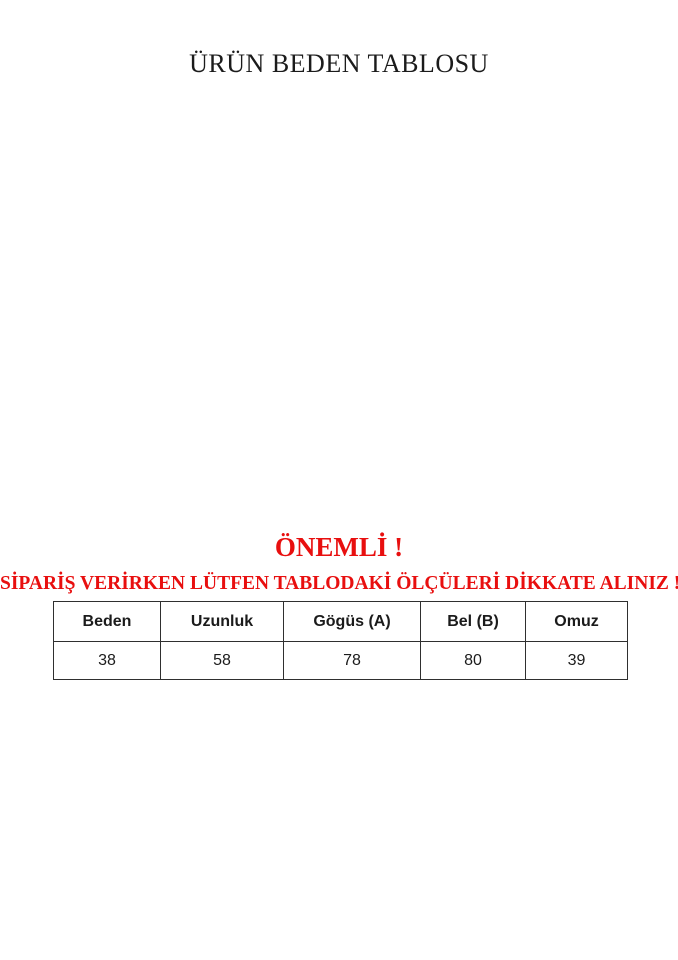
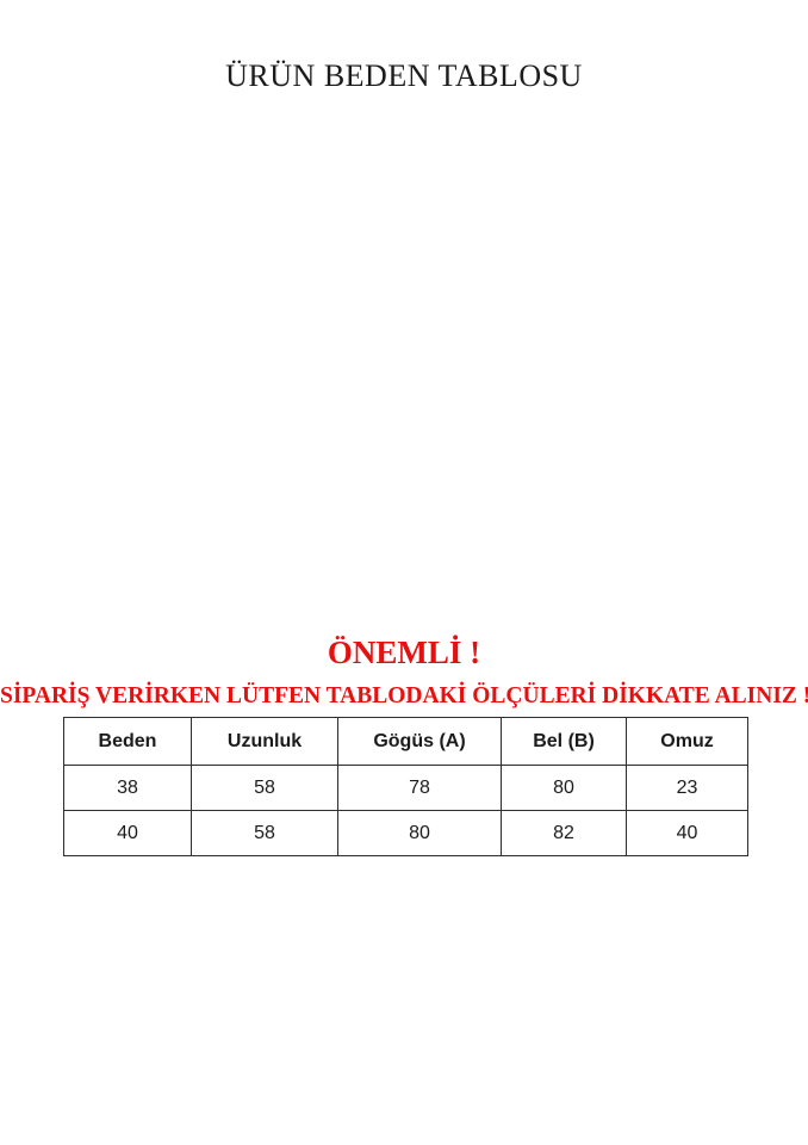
  ÜRÜN BEDEN TABLOSU
  ÖNEMLİ !
  SİPARİŞ VERİRKEN LÜTFEN TABLODAKİ ÖLÇÜLERİ DİKKATE ALINIZ !
  Beden	Uzunluk	Gögüs (A)	Bel (B)	Omuz
- 38	58	78	80	39
+ 38	58	78	80	23
+ 40	58	80	82	40
